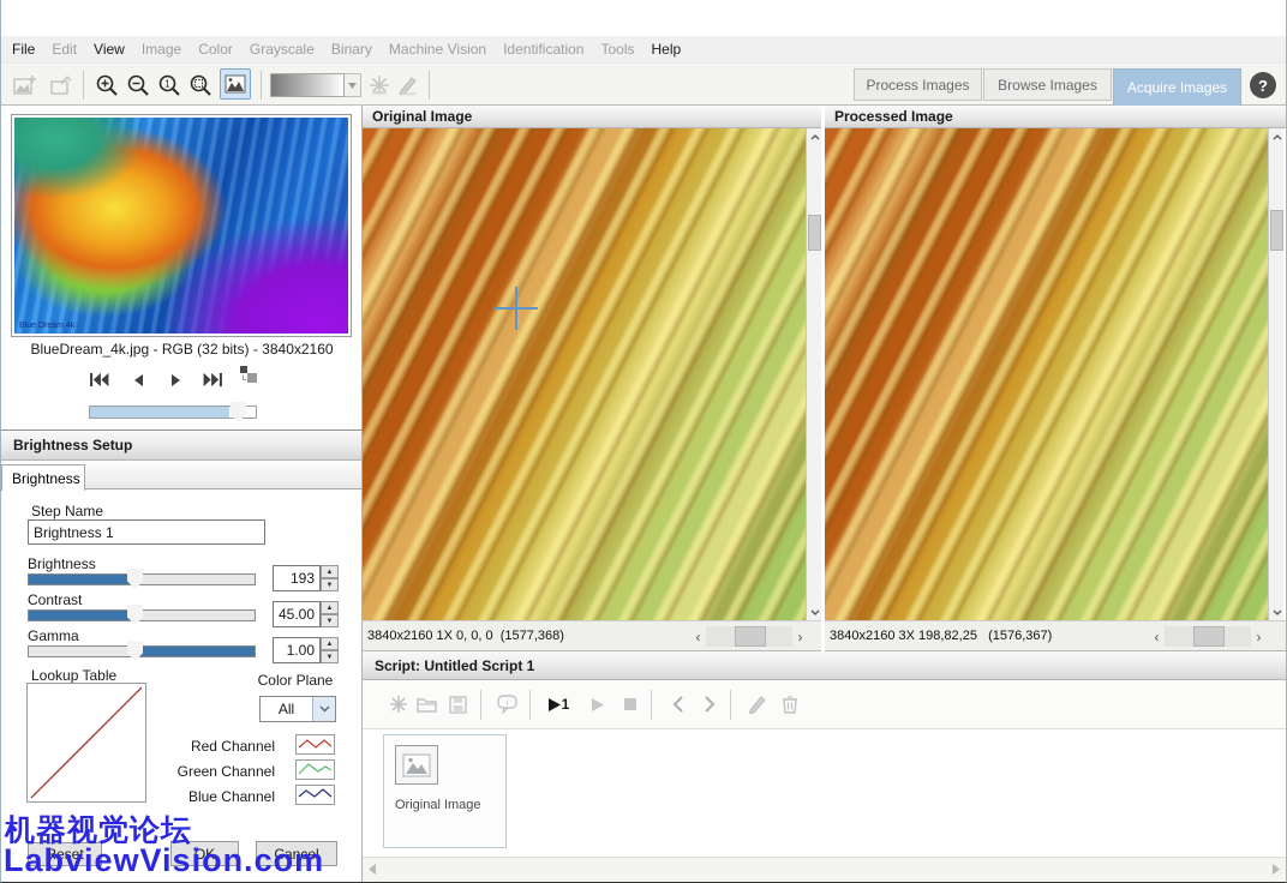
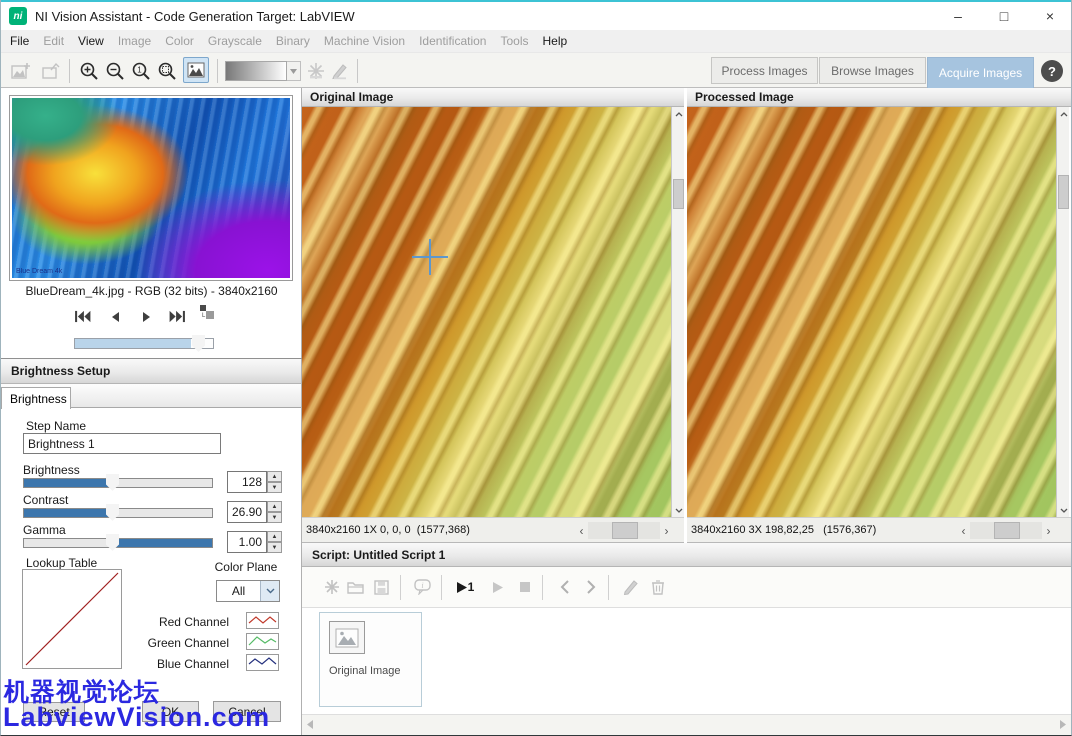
+ ni
+ NI Vision Assistant - Code Generation Target: LabVIEW
+ –
+ □
+ ×
  File
  Edit
  View
  Image
  Color
  Grayscale
  Binary
  Machine Vision
  Identification
  Tools
  Help
  1
  Process Images
  Browse Images
  Acquire Images
  ?
  BlueDream_4k.jpg - RGB (32 bits) - 3840x2160
  Brightness Setup
  Brightness
  Step Name
  Brightness 1
  Brightness
- 193
+ 128
  Contrast
- 45.00
+ 26.90
  Gamma
  1.00
  Lookup Table
  Color Plane
  All
  Red Channel
  Green Channel
  Blue Channel
  Reset
  OK
  Cancel
  机器视觉论坛
  LabviewVision.com
  Original Image
  Processed Image
  3840x2160 1X 0, 0, 0 (1577,368)
  ‹
  ›
  3840x2160 3X 198,82,25 (1576,367)
  ‹
  ›
  Script: Untitled Script 1
  i
  1
  Original Image
